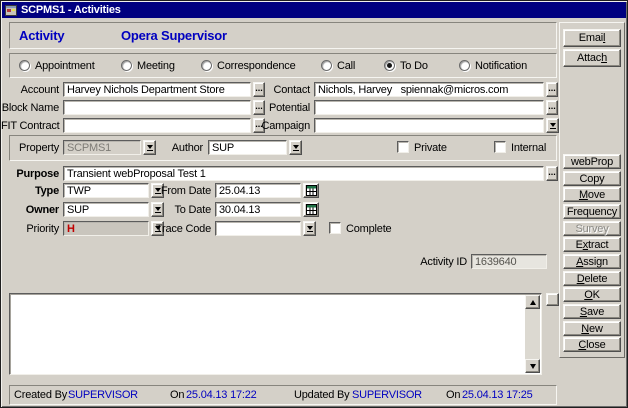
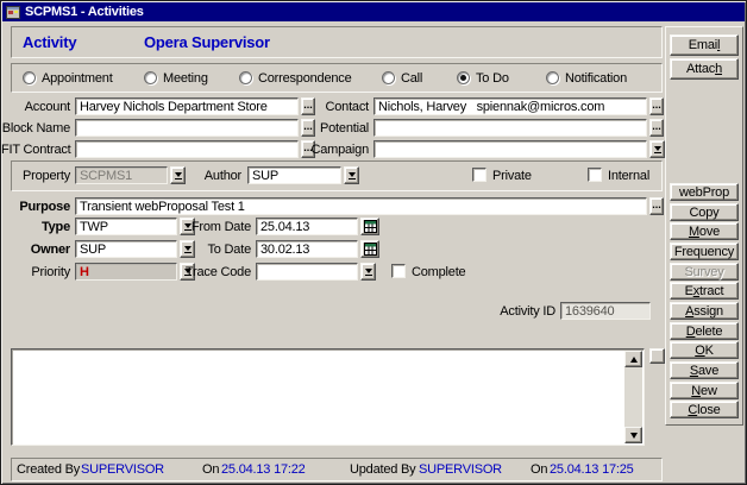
  SCPMS1 - Activities
  Activity
  Opera Supervisor
  Appointment
  Meeting
  Correspondence
  Call
  To Do
  Notification
  Account
  Harvey Nichols Department Store
  ...
  Contact
  Nichols, Harvey spiennak@micros.com
  ...
  Block Name
  ...
  Potential
  ...
  FIT Contract
  ...
  Campaign
  Property
  SCPMS1
  Author
  SUP
  Private
  Internal
  Purpose
  Transient webProposal Test 1
  ...
  Type
  TWP
  From Date
  25.04.13
  Owner
  SUP
  To Date
- 30.04.13
+ 30.02.13
  Priority
  H
  Trace Code
  Complete
  Activity ID
  1639640
  Created By
  SUPERVISOR
  On
  25.04.13 17:22
  Updated By
  SUPERVISOR
  On
  25.04.13 17:25
  Emai
  l
  Attac
  h
  webProp
  Copy
  M
  ove
  Frequency
  Survey
  E
  x
  tract
  A
  ssign
  D
  elete
  O
  K
  S
  ave
  N
  ew
  C
  lose
